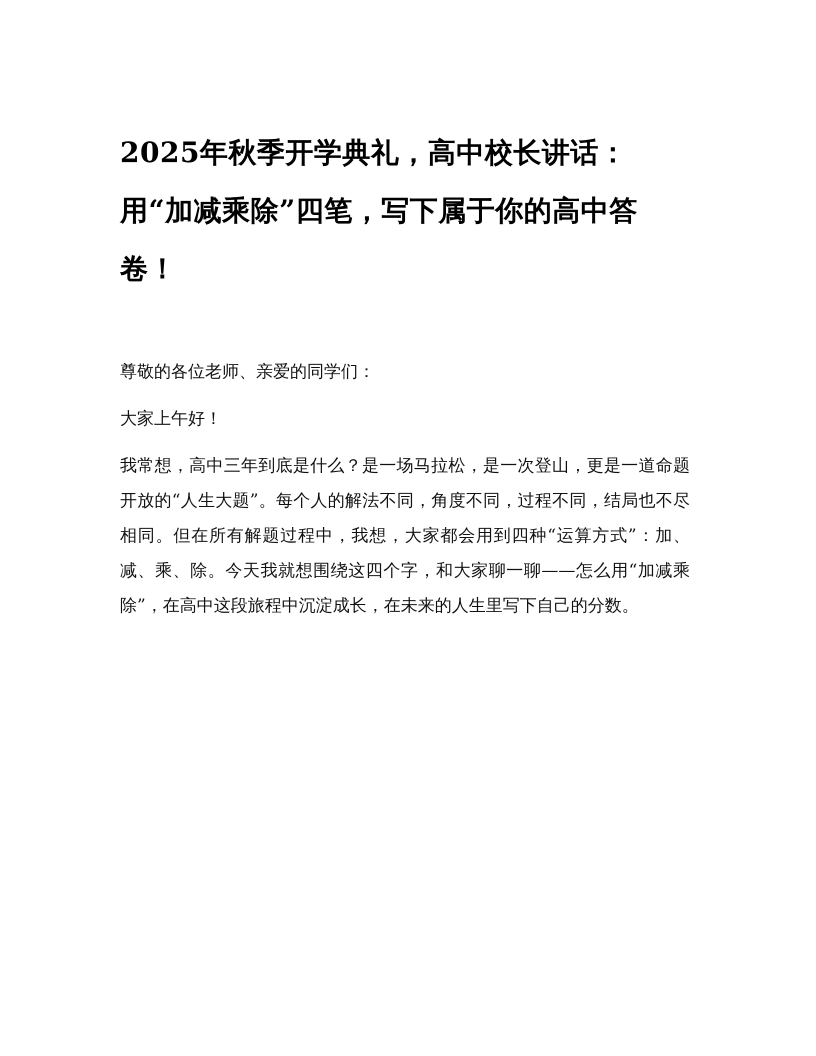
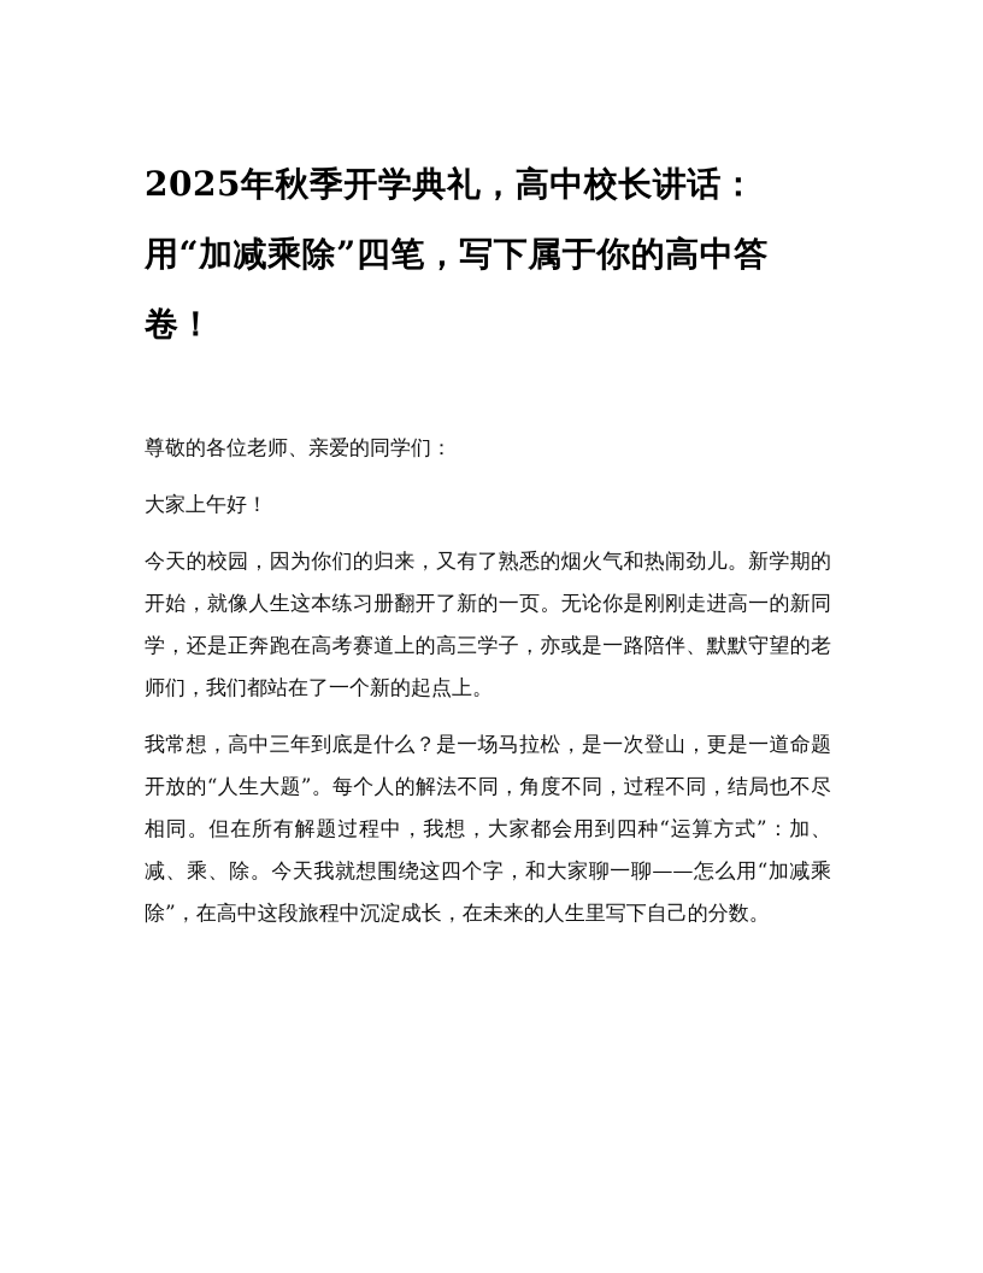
  2025年秋季开学典礼，高中校长讲话：用“加减乘除”四笔，写下属于你的高中答卷！
  尊敬的各位老师、亲爱的同学们：
  大家上午好！
+ 今天的校园，因为你们的归来，又有了熟悉的烟火气和热闹劲儿。新学期的开始，就像人生这本练习册翻开了新的一页。无论你是刚刚走进高一的新同学，还是正奔跑在高考赛道上的高三学子，亦或是一路陪伴、默默守望的老师们，我们都站在了一个新的起点上。
  我常想，高中三年到底是什么？是一场马拉松，是一次登山，更是一道命题开放的“人生大题”。每个人的解法不同，角度不同，过程不同，结局也不尽相同。但在所有解题过程中，我想，大家都会用到四种“运算方式”：加、减、乘、除。今天我就想围绕这四个字，和大家聊一聊——怎么用“加减乘除”，在高中这段旅程中沉淀成长，在未来的人生里写下自己的分数。
